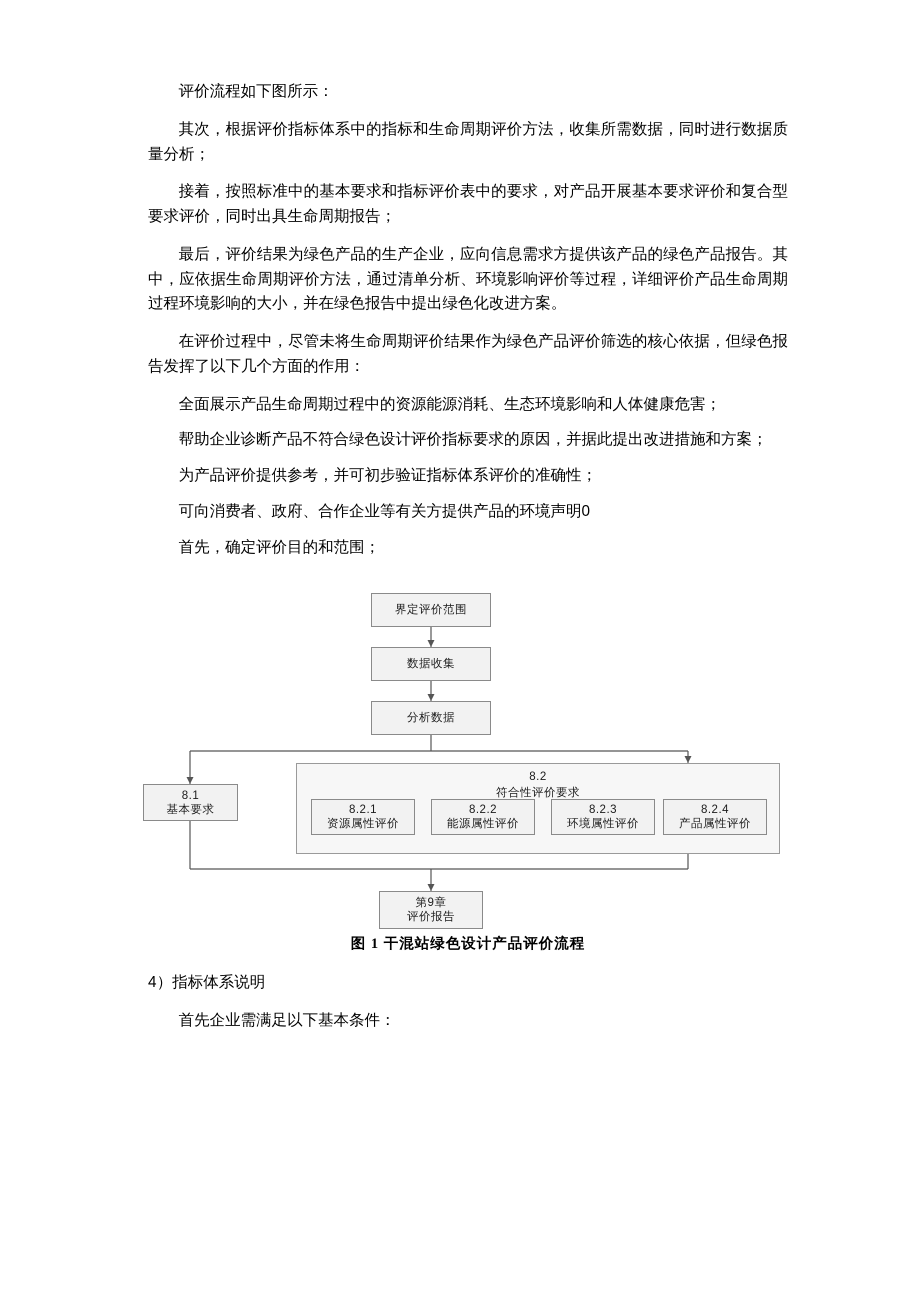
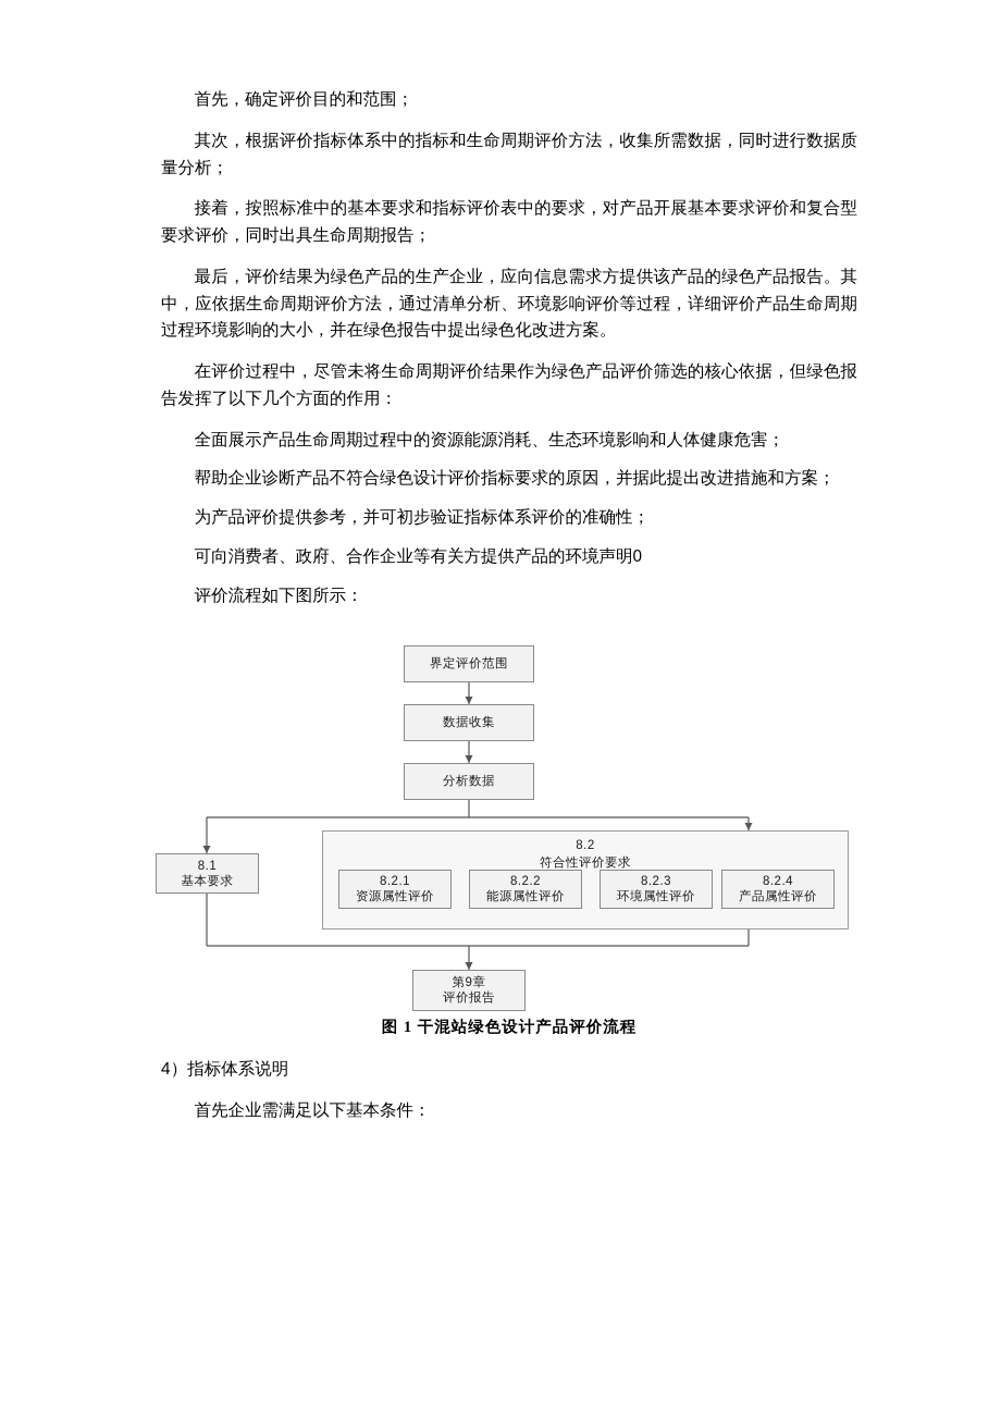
- 评价流程如下图所示：
+ 首先，确定评价目的和范围；
  其次，根据评价指标体系中的指标和生命周期评价方法，收集所需数据，同时进行数据质量分析；
  接着，按照标准中的基本要求和指标评价表中的要求，对产品开展基本要求评价和复合型要求评价，同时出具生命周期报告；
  最后，评价结果为绿色产品的生产企业，应向信息需求方提供该产品的绿色产品报告。其中，应依据生命周期评价方法，通过清单分析、环境影响评价等过程，详细评价产品生命周期过程环境影响的大小，并在绿色报告中提出绿色化改进方案。
  在评价过程中，尽管未将生命周期评价结果作为绿色产品评价筛选的核心依据，但绿色报告发挥了以下几个方面的作用：
  全面展示产品生命周期过程中的资源能源消耗、生态环境影响和人体健康危害；
  帮助企业诊断产品不符合绿色设计评价指标要求的原因，并据此提出改进措施和方案；
  为产品评价提供参考，并可初步验证指标体系评价的准确性；
  可向消费者、政府、合作企业等有关方提供产品的环境声明0
- 首先，确定评价目的和范围；
+ 评价流程如下图所示：
  界定评价范围
  数据收集
  分析数据
  8.1
  基本要求
  8.2
  符合性评价要求
  8.2.1
  资源属性评价
  8.2.2
  能源属性评价
  8.2.3
  环境属性评价
  8.2.4
  产品属性评价
  第9章
  评价报告
  图 1 干混站绿色设计产品评价流程
  4）指标体系说明
  首先企业需满足以下基本条件：
